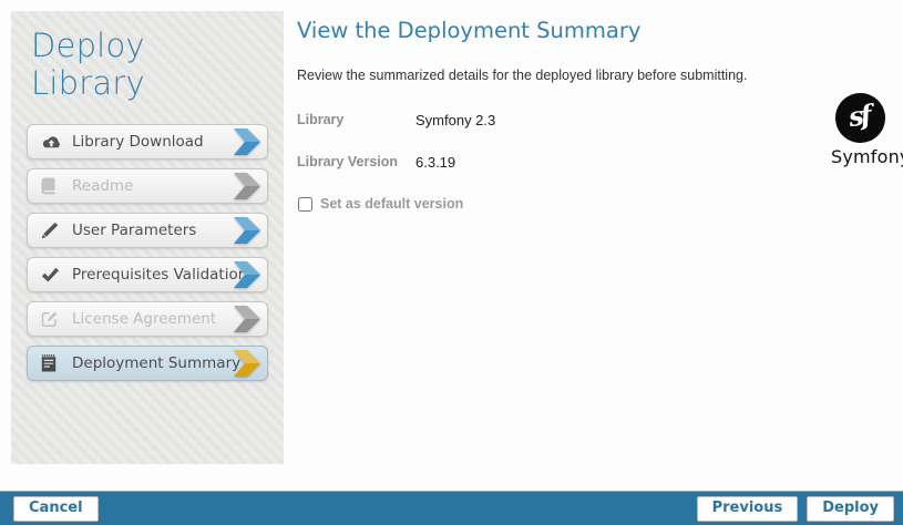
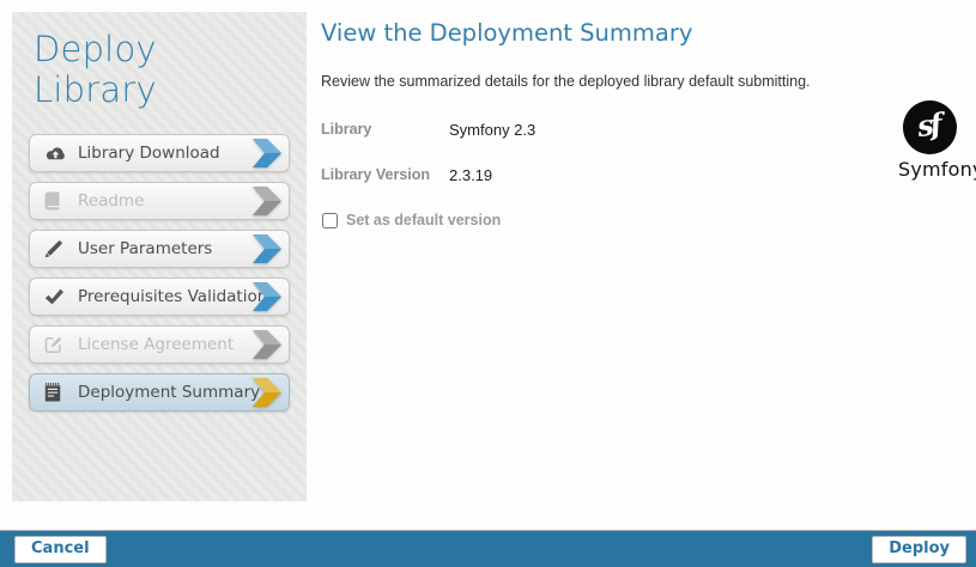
  Deploy Library
  Library Download
  Readme
  User Parameters
  Prerequisites Validation
  License Agreement
  Deployment Summary
  View the Deployment Summary
- Review the summarized details for the deployed library before submitting.
+ Review the summarized details for the deployed library default submitting.
  Library
  Symfony 2.3
  Library Version
- 6.3.19
+ 2.3.19
  Set as default version
  Symfon
  Cancel
- Previous
  Deploy
